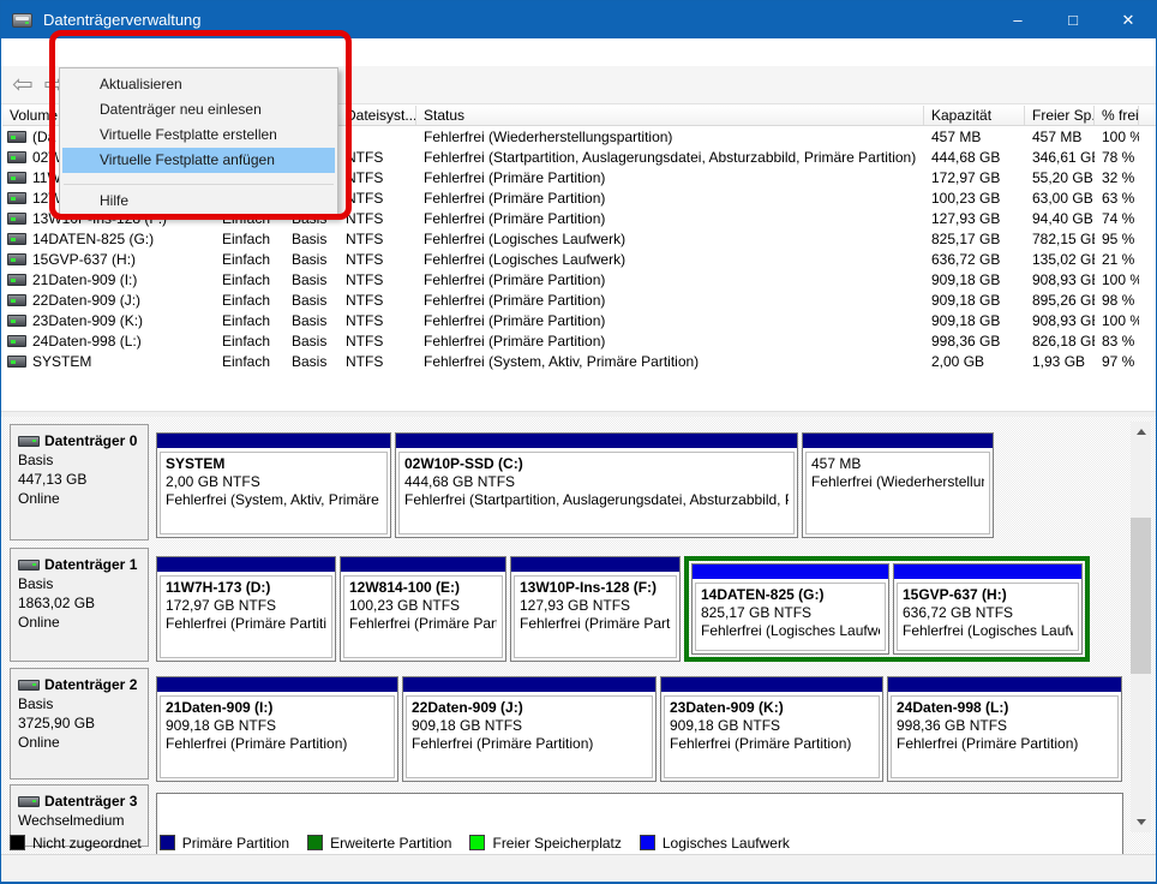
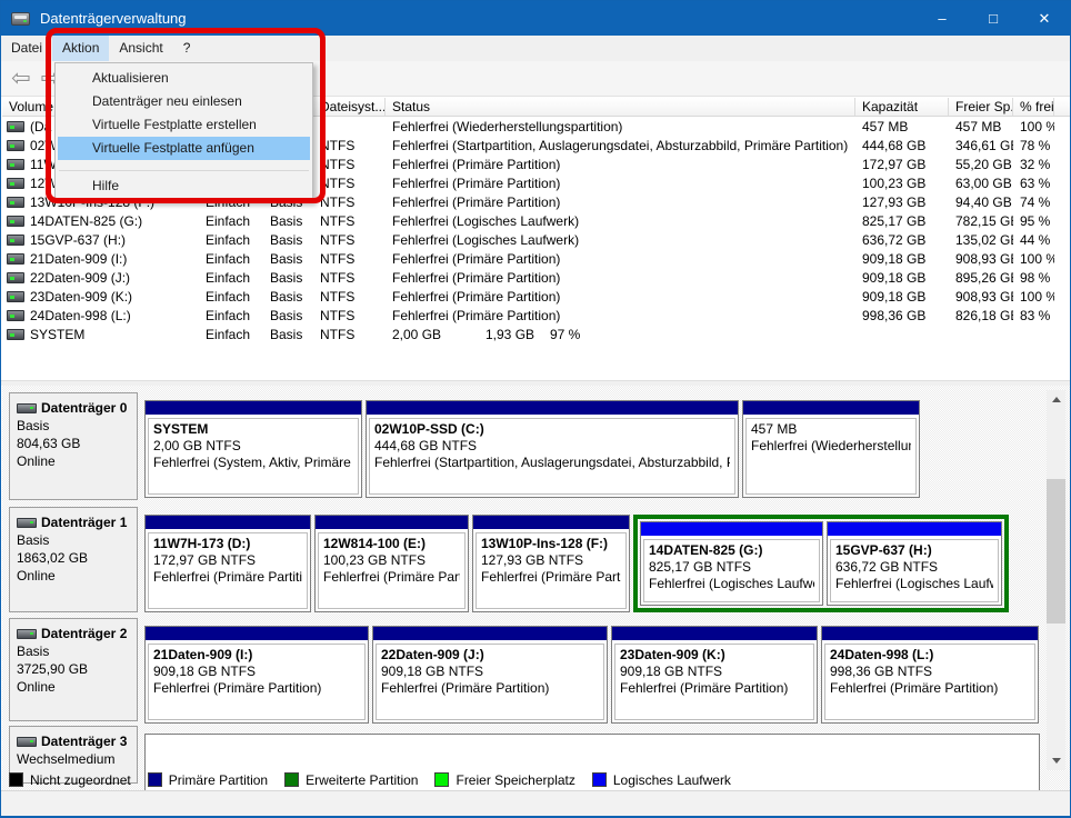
  Datenträgerverwaltung
  –
  □
  ✕
+ Datei
+ Aktion
+ Ansicht
+ ?
  ⇦
  ⇨
  Volume
  Dateisyst...
  Status
  Kapazität
  Freier Sp.
  % frei
  (Da
  Fehlerfrei (Wiederherstellungspartition)
  457 MB
  457 MB
  100 %
  02W
  NTFS
  Fehlerfrei (Startpartition, Auslagerungsdatei, Absturzabbild, Primäre Partition)
  444,68 GB
  346,61 G
  78 %
  11W
  NTFS
  Fehlerfrei (Primäre Partition)
  172,97 GB
  55,20 GB
  32 %
  12W
  NTFS
  Fehlerfrei (Primäre Partition)
  100,23 GB
  63,00 GB
  63 %
  NTFS
  Fehlerfrei (Primäre Partition)
  127,93 GB
  94,40 GB
  74 %
  14DATEN-825 (G:)
  Einfach
  Basis
  NTFS
  Fehlerfrei (Logisches Laufwerk)
  825,17 GB
  782,15 G
  95 %
  15GVP-637 (H:)
  Einfach
  Basis
  NTFS
  Fehlerfrei (Logisches Laufwerk)
  636,72 GB
  135,02 G
- 21 %
+ 44 %
  21Daten-909 (I:)
  Einfach
  Basis
  NTFS
  Fehlerfrei (Primäre Partition)
  909,18 GB
  908,93 G
  100 %
  22Daten-909 (J:)
  Einfach
  Basis
  NTFS
  Fehlerfrei (Primäre Partition)
  909,18 GB
  895,26 G
  98 %
  23Daten-909 (K:)
  Einfach
  Basis
  NTFS
  Fehlerfrei (Primäre Partition)
  909,18 GB
  908,93 G
  100 %
  24Daten-998 (L:)
  Einfach
  Basis
  NTFS
  Fehlerfrei (Primäre Partition)
  998,36 GB
  826,18 G
  83 %
  SYSTEM
  Einfach
  Basis
  NTFS
- Fehlerfrei (System, Aktiv, Primäre Partition)
  2,00 GB
  1,93 GB
  97 %
  Datenträger 0
  Basis
- 447,13 GB
+ 804,63 GB
  Online
  SYSTEM
  2,00 GB NTFS
  Fehlerfrei (System, Aktiv, Primäre
  02W10P-SSD (C:)
  444,68 GB NTFS
  Fehlerfrei (Startpartition, Auslagerungsdatei, Absturzabbild,
  457 MB
  Datenträger 1
  Basis
  1863,02 GB
  Online
  11W7H-173 (D:)
  172,97 GB NTFS
  Fehlerfrei (Primäre Partiti
  12W814-100 (E:)
  100,23 GB NTFS
  Fehlerfrei (Primäre Par
  13W10P-Ins-128 (F:)
  127,93 GB NTFS
  Fehlerfrei (Primäre Part
  14DATEN-825 (G:)
  825,17 GB NTFS
  Fehlerfrei (Logisches Laufw
  15GVP-637 (H:)
  636,72 GB NTFS
  Fehlerfrei (Logisches Lauf
  Datenträger 2
  Basis
  3725,90 GB
  Online
  21Daten-909 (I:)
  909,18 GB NTFS
  Fehlerfrei (Primäre Partition)
  22Daten-909 (J:)
  909,18 GB NTFS
  Fehlerfrei (Primäre Partition)
  23Daten-909 (K:)
  909,18 GB NTFS
  Fehlerfrei (Primäre Partition)
  24Daten-998 (L:)
  998,36 GB NTFS
  Fehlerfrei (Primäre Partition)
  Datenträger 3
  Wechselmedium
  Nicht zugeordnet
  Primäre Partition
  Erweiterte Partition
  Freier Speicherplatz
  Logisches Laufwerk
  Aktualisieren
  Datenträger neu einlesen
  Virtuelle Festplatte erstellen
  Virtuelle Festplatte anfügen
  Hilfe
